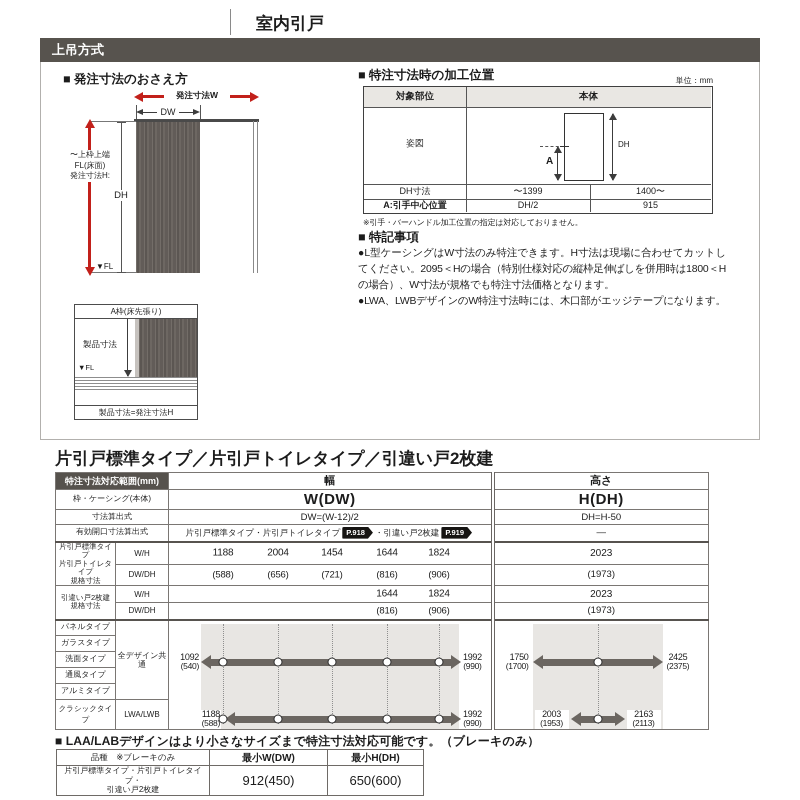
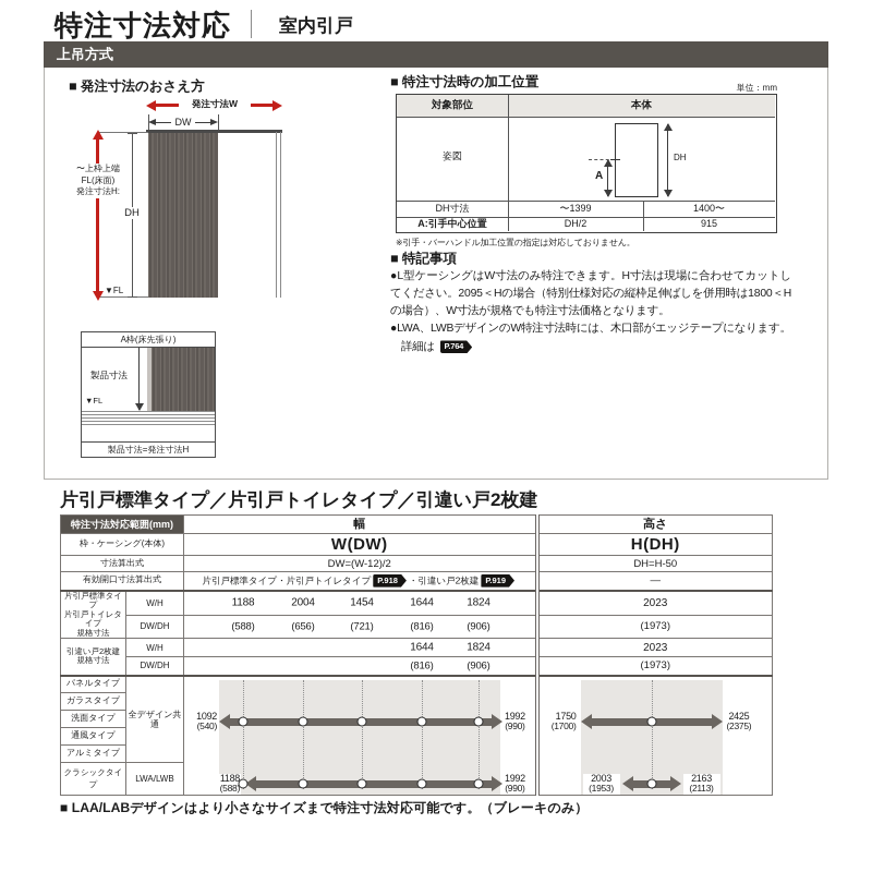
+ 特注寸法対応
  室内引戸
  上吊方式
  ■ 発注寸法のおさえ方
  発注寸法W
  DW
  〜上枠上端
  FL(床面)
  発注寸法H:
  DH
  ▼FL
  A枠(床先張り)
  製品寸法
  ▼FL
  製品寸法=発注寸法H
  ■ 特注寸法時の加工位置
  単位：mm
  対象部位
  本体
  姿図
  DH
  A
  DH寸法
  〜1399
  1400〜
  A:引手中心位置
  DH/2
  915
  ※引手・バーハンドル加工位置の指定は対応しておりません。
  ■ 特記事項
  ●L型ケーシングはW寸法のみ特注できます。H寸法は現場に合わせてカットしてください。2095＜Hの場合（特別仕様対応の縦枠足伸ばしを併用時は1800＜Hの場合）、W寸法が規格でも特注寸法価格となります。
  ●LWA、LWBデザインのW特注寸法時には、木口部がエッジテープになります。
+ 詳細は P.764
  片引戸標準タイプ／片引戸トイレタイプ／引違い戸2枚建
  特注寸法対応範囲(mm)	幅	高さ
  枠・ケーシング(本体)	W(DW)	H(DH)
  寸法算出式	DW=(W-12)/2	DH=H-50
  有効開口寸法算出式	片引戸標準タイプ・片引戸トイレタイプ P.918 ・引違い戸2枚建 P.919	—
  片引戸標準タイプ 片引戸トイレタイプ 規格寸法	W/H	1188 2004 1454 1644 1824	2023
  DW/DH	(588) (656) (721) (816) (906)	(1973)
  引違い戸2枚建 規格寸法	W/H	1644 1824	2023
  DW/DH	(816) (906)	(1973)
  パネルタイプ	全デザイン共通	1092 (540) 1992 (990) 1188 (588) 1992 (990)	1750 (1700) 2425 (2375) 2003 (1953) 2163 (2113)
  ガラスタイプ
  洗面タイプ
  通風タイプ
  アルミタイプ
  クラシックタイプ	LWA/LWB
  ■ LAA/LABデザインはより小さなサイズまで特注寸法対応可能です。（ブレーキのみ）
- 品種 ※ブレーキのみ	最小W(DW)	最小H(DH)
- 片引戸標準タイプ・片引戸トイレタイプ・ 引違い戸2枚建	912(450)	650(600)
